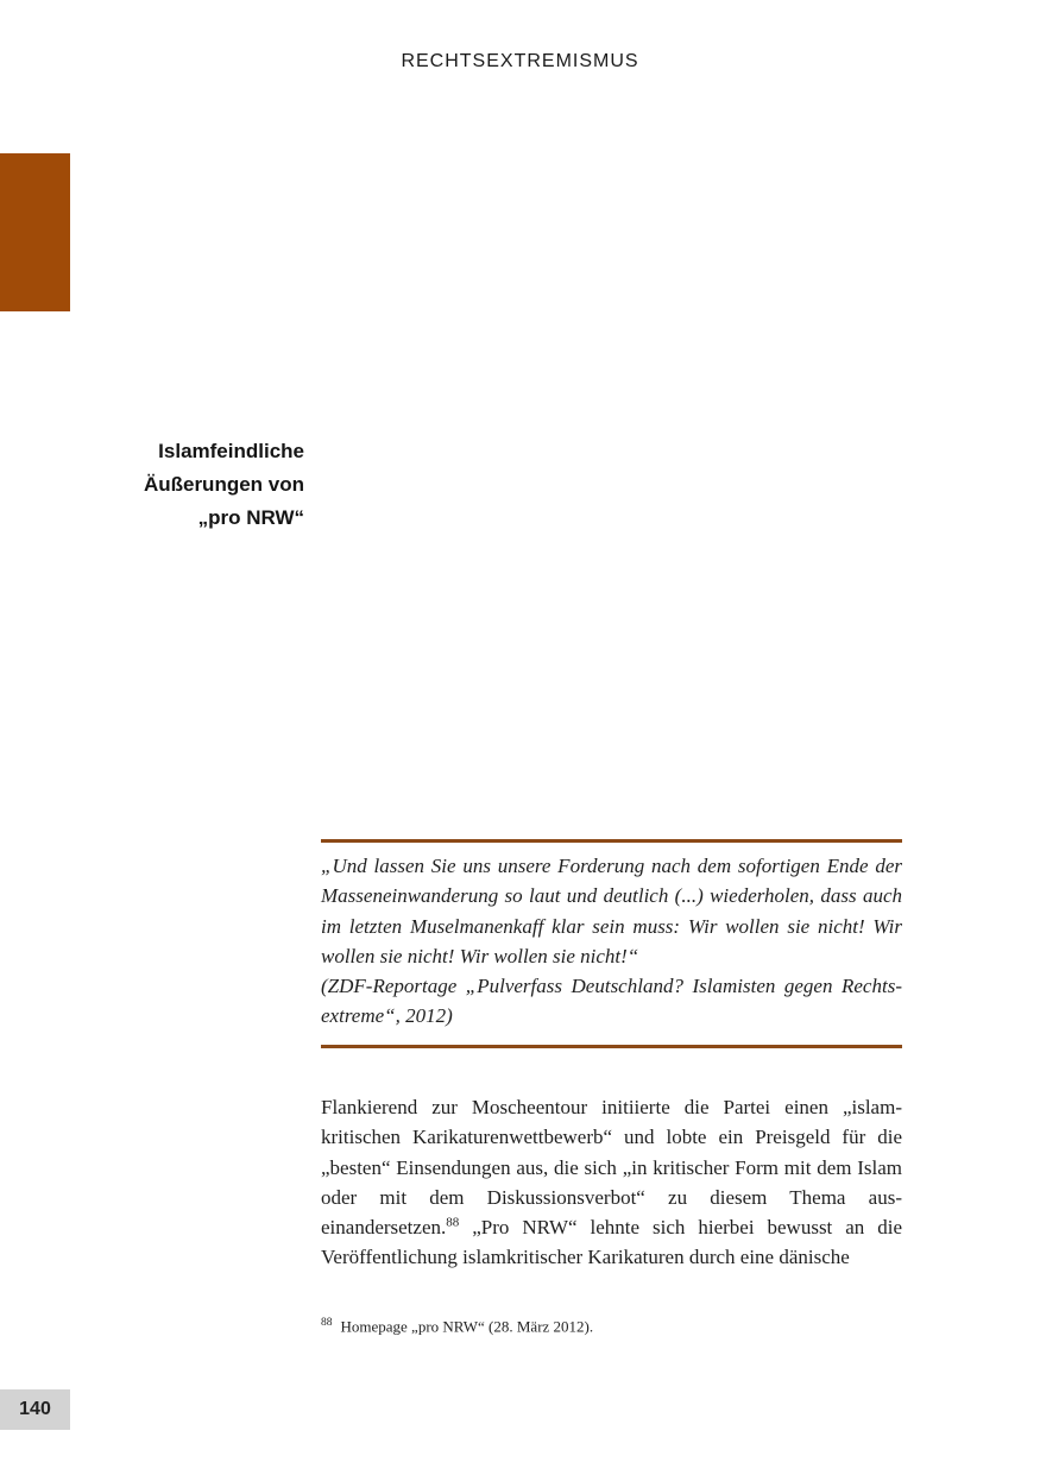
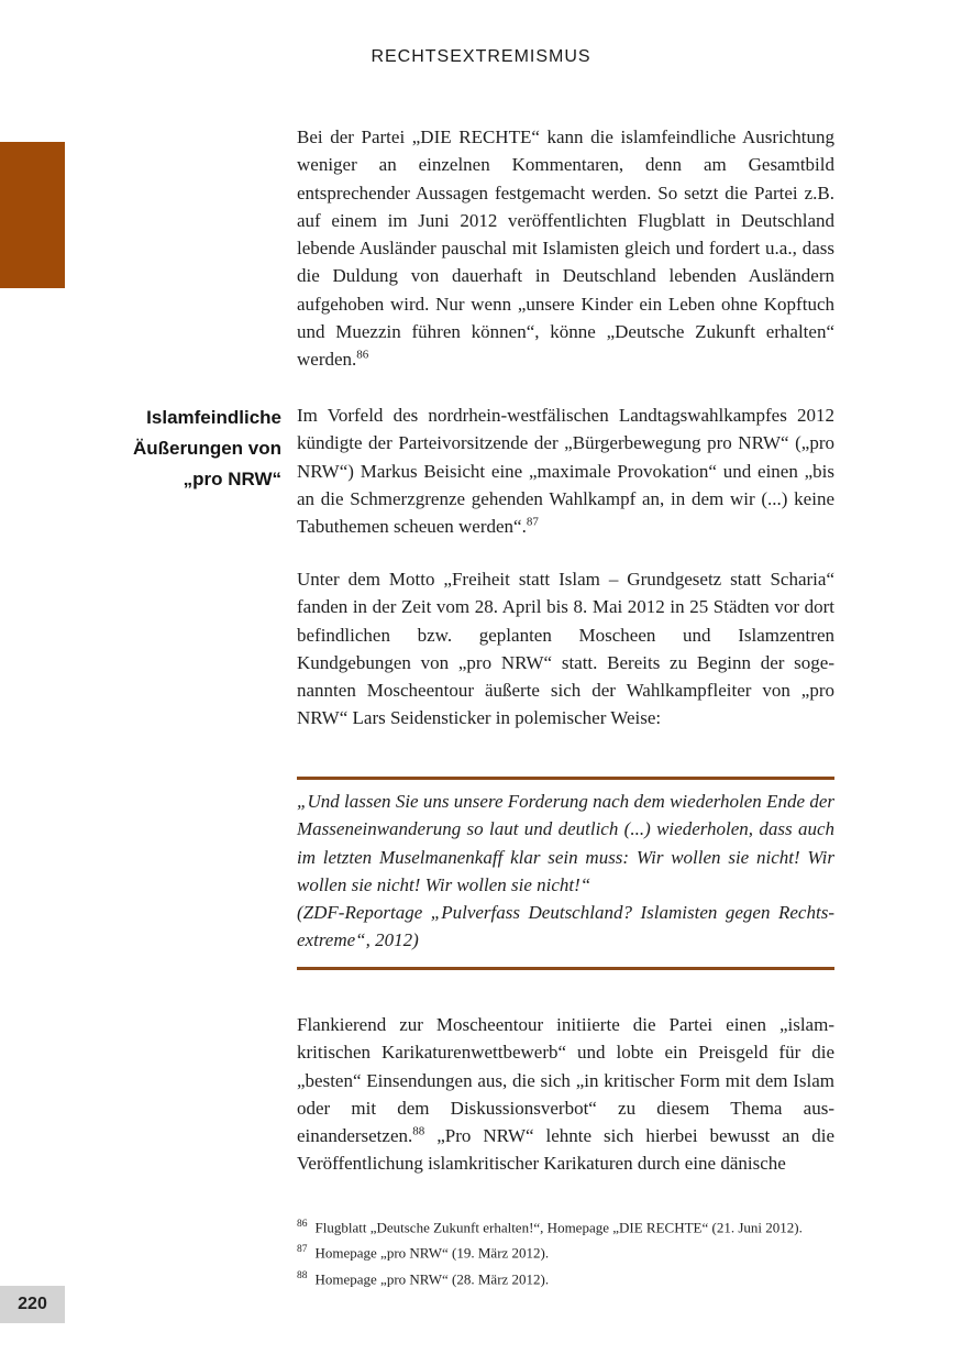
  RECHTSEXTREMISMUS
  Islamfeindliche
  Äußerungen von
  „pro NRW“
+ Bei der Partei „DIE RECHTE“ kann die islamfeindliche Ausrich­tung weniger an einzelnen Kommentaren, denn am Gesamt­bild entsprechender Aussagen festgemacht werden. So setzt die Partei z.B. auf einem im Juni 2012 veröffentlichten Flugblatt in Deutschland lebende Ausländer pauschal mit Islamisten gleich und fordert u.a., dass die Duldung von dauerhaft in Deutschland lebenden Ausländern aufgehoben wird. Nur wenn „unsere Kinder ein Leben ohne Kopftuch und Muezzin führen können“, könne „Deutsche Zukunft erhalten“ werden.86
+ Im Vorfeld des nordrhein-westfälischen Landtagswahlkampfes 2012 kündigte der Parteivorsitzende der „Bürgerbewegung pro NRW“ („pro NRW“) Markus Beisicht eine „maximale Provokation“ und einen „bis an die Schmerzgrenze gehenden Wahlkampf an, in dem wir (...) keine Tabuthemen scheuen werden“.87
+ Unter dem Motto „Freiheit statt Islam – Grundgesetz statt Scha­ria“ fanden in der Zeit vom 28. April bis 8. Mai 2012 in 25 Städten vor dort befindlichen bzw. geplanten Moscheen und Islamzentren Kundgebungen von „pro NRW“ statt. Bereits zu Beginn der soge­nannten Moscheentour äußerte sich der Wahlkampfleiter von „pro NRW“ Lars Seidensticker in polemischer Weise:
- „Und lassen Sie uns unsere Forderung nach dem sofortigen Ende der Masseneinwanderung so laut und deutlich (...) wiederholen, dass auch im letzten Muselmanenkaff klar sein muss: Wir wollen sie nicht! Wir wollen sie nicht! Wir wollen sie nicht!“
+ „Und lassen Sie uns unsere Forderung nach dem wiederholen Ende der Masseneinwanderung so laut und deutlich (...) wiederholen, dass auch im letzten Muselmanenkaff klar sein muss: Wir wollen sie nicht! Wir wollen sie nicht! Wir wollen sie nicht!“
  (ZDF-Reportage „Pulverfass Deutschland? Islamisten gegen Rechts­extreme“, 2012)
  Flankierend zur Moscheentour initiierte die Partei einen „islam­kritischen Karikaturenwettbewerb“ und lobte ein Preisgeld für die „besten“ Einsendungen aus, die sich „in kritischer Form mit dem Islam oder mit dem Diskussionsverbot“ zu diesem Thema aus­einandersetzen.88 „Pro NRW“ lehnte sich hierbei bewusst an die Veröffentlichung islamkritischer Karikaturen durch eine dänische
+ 86 Flugblatt „Deutsche Zukunft erhalten!“, Homepage „DIE RECHTE“ (21. Juni 2012).
+ 87 Homepage „pro NRW“ (19. März 2012).
  88 Homepage „pro NRW“ (28. März 2012).
- 140
+ 220
